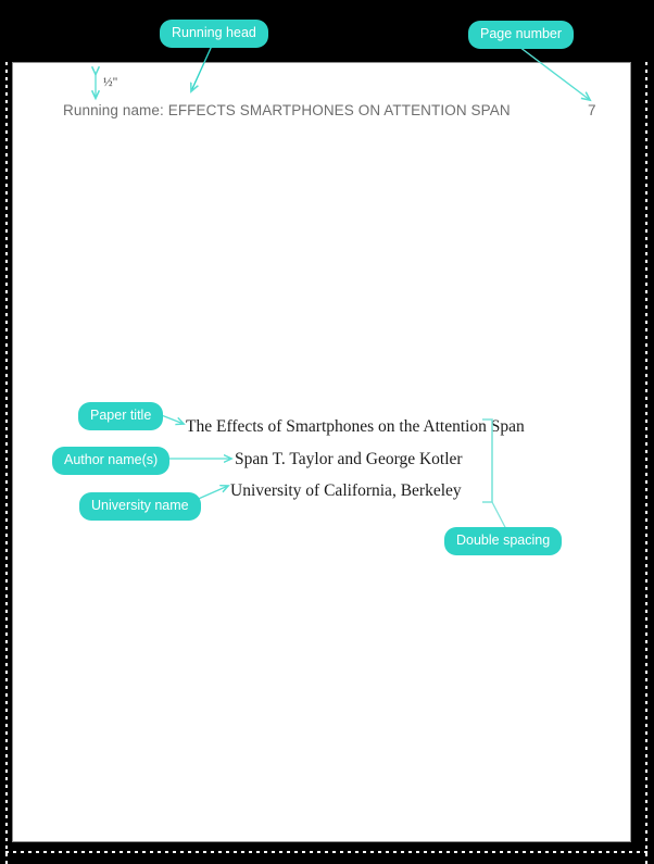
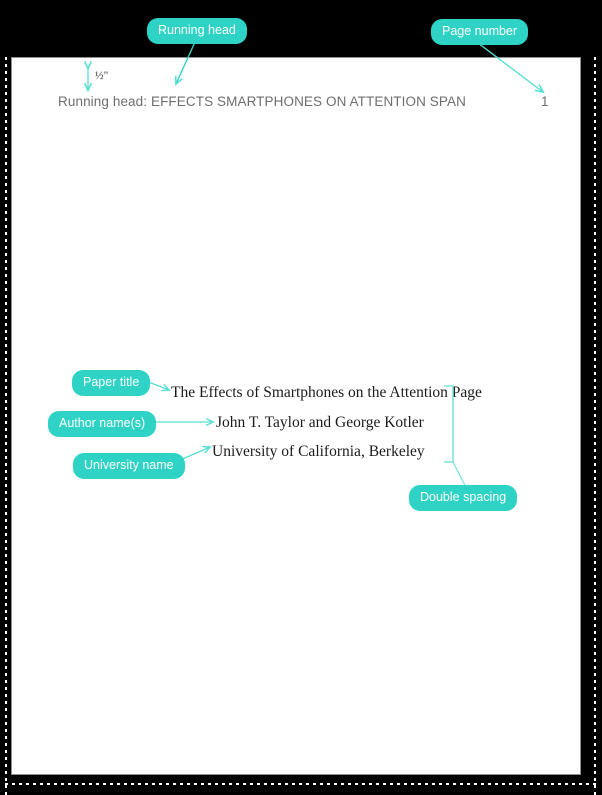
- Running name: EFFECTS SMARTPHONES ON ATTENTION SPAN
+ Running head: EFFECTS SMARTPHONES ON ATTENTION SPAN
- 7
+ 1
- The Effects of Smartphones on the Attention Span
+ The Effects of Smartphones on the Attention Page
- Span T. Taylor and George Kotler
+ John T. Taylor and George Kotler
  University of California, Berkeley
  ½"
  Running head
  Page number
  Paper title
  Author name(s)
  University name
  Double spacing
